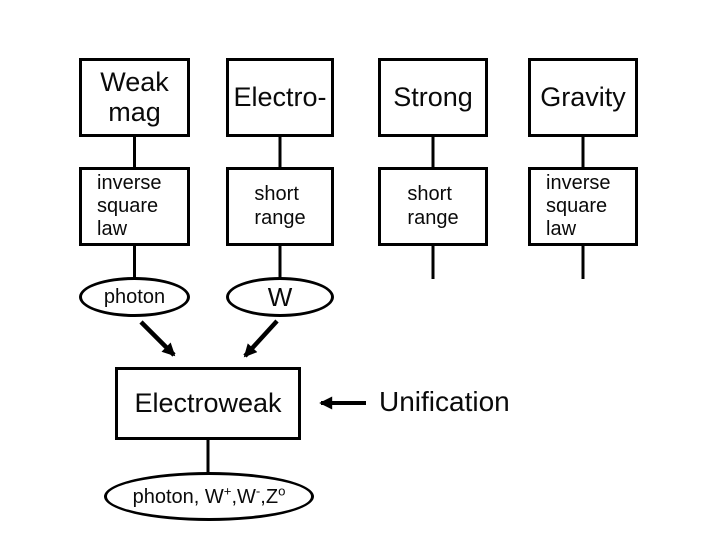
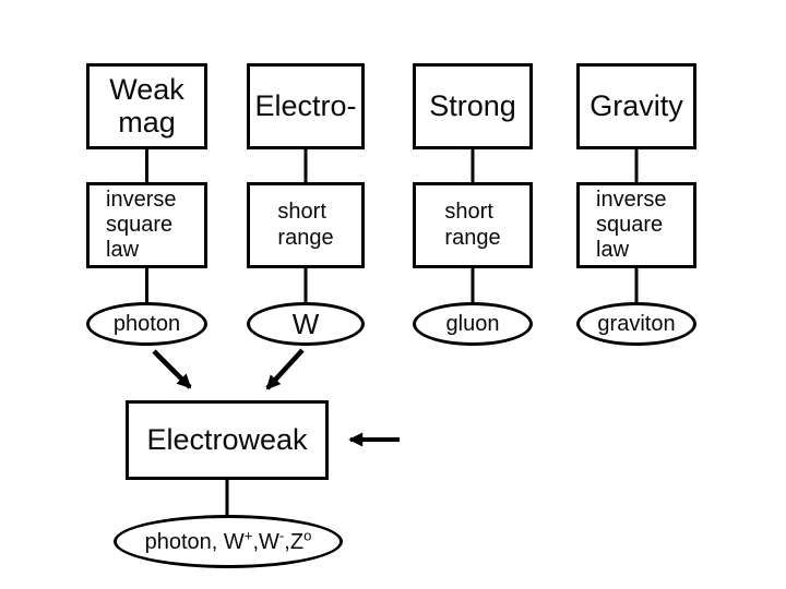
  Weak
  mag
  Electro-
  Strong
  Gravity
  inverse
  square
  law
  short
  range
  short
  range
  inverse
  square
  law
  photon
  W
+ gluon
+ graviton
  Electroweak
- Unification
  photon, W+,W-,Zo
